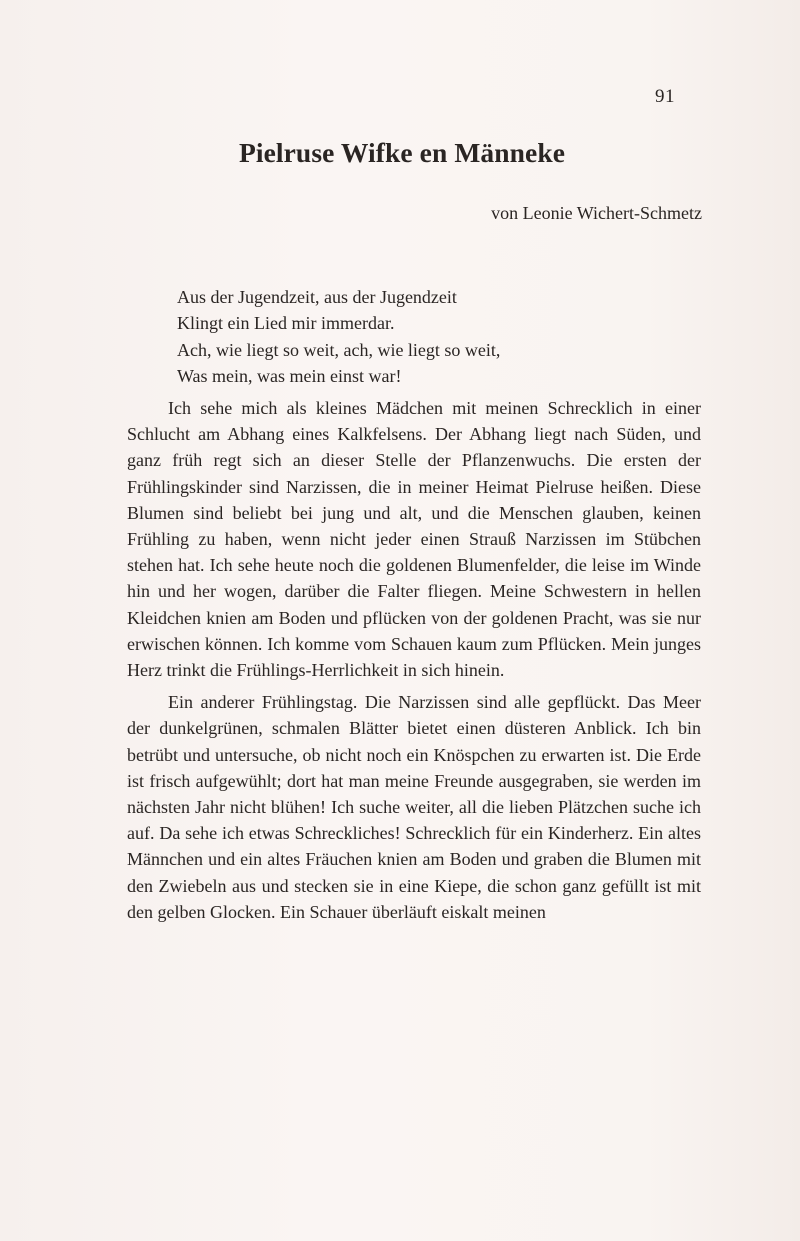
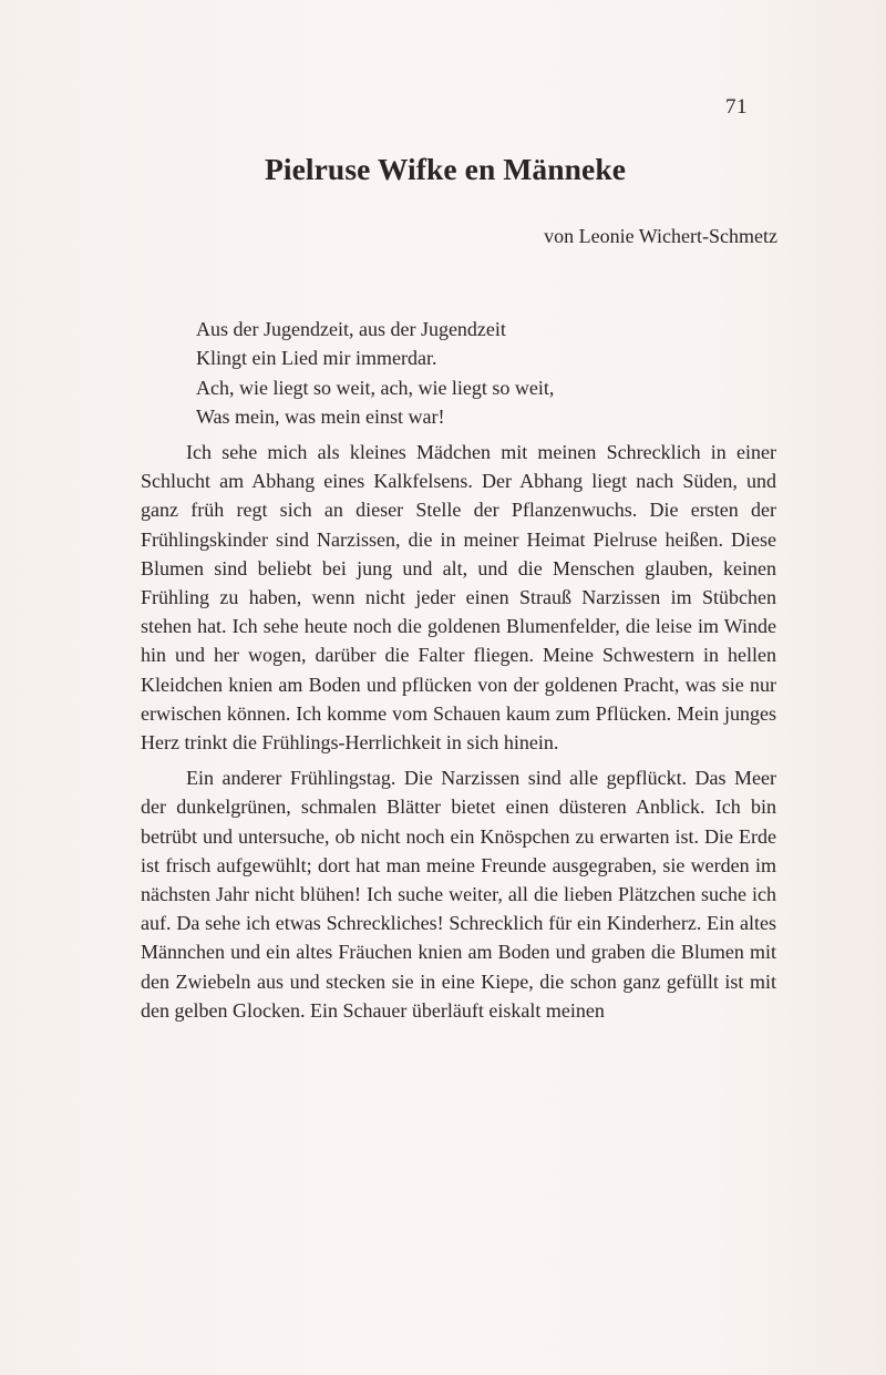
- 91
+ 71
  Pielruse Wifke en Männeke
  von Leonie Wichert-Schmetz
  Aus der Jugendzeit, aus der Jugendzeit
  Klingt ein Lied mir immerdar.
  Ach, wie liegt so weit, ach, wie liegt so weit,
  Was mein, was mein einst war!
  Ich sehe mich als kleines Mädchen mit meinen Schrecklich in einer Schlucht am Abhang eines Kalkfelsens. Der Abhang liegt nach Süden, und ganz früh regt sich an dieser Stelle der Pflanzenwuchs. Die ersten der Frühlingskinder sind Narzissen, die in meiner Heimat Pielruse heißen. Diese Blumen sind beliebt bei jung und alt, und die Menschen glauben, keinen Frühling zu haben, wenn nicht jeder einen Strauß Narzissen im Stübchen stehen hat. Ich sehe heute noch die goldenen Blumenfelder, die leise im Winde hin und her wogen, darüber die Falter fliegen. Meine Schwestern in hellen Kleidchen knien am Boden und pflücken von der goldenen Pracht, was sie nur erwischen können. Ich komme vom Schauen kaum zum Pflücken. Mein junges Herz trinkt die Frühlings-Herrlichkeit in sich hinein.
  Ein anderer Frühlingstag. Die Narzissen sind alle gepflückt. Das Meer der dunkelgrünen, schmalen Blätter bietet einen düsteren Anblick. Ich bin betrübt und untersuche, ob nicht noch ein Knöspchen zu erwarten ist. Die Erde ist frisch aufgewühlt; dort hat man meine Freunde ausgegraben, sie werden im nächsten Jahr nicht blühen! Ich suche weiter, all die lieben Plätzchen suche ich auf. Da sehe ich etwas Schreckliches! Schrecklich für ein Kinderherz. Ein altes Männchen und ein altes Fräuchen knien am Boden und graben die Blumen mit den Zwiebeln aus und stecken sie in eine Kiepe, die schon ganz gefüllt ist mit den gelben Glocken. Ein Schauer überläuft eiskalt meinen
